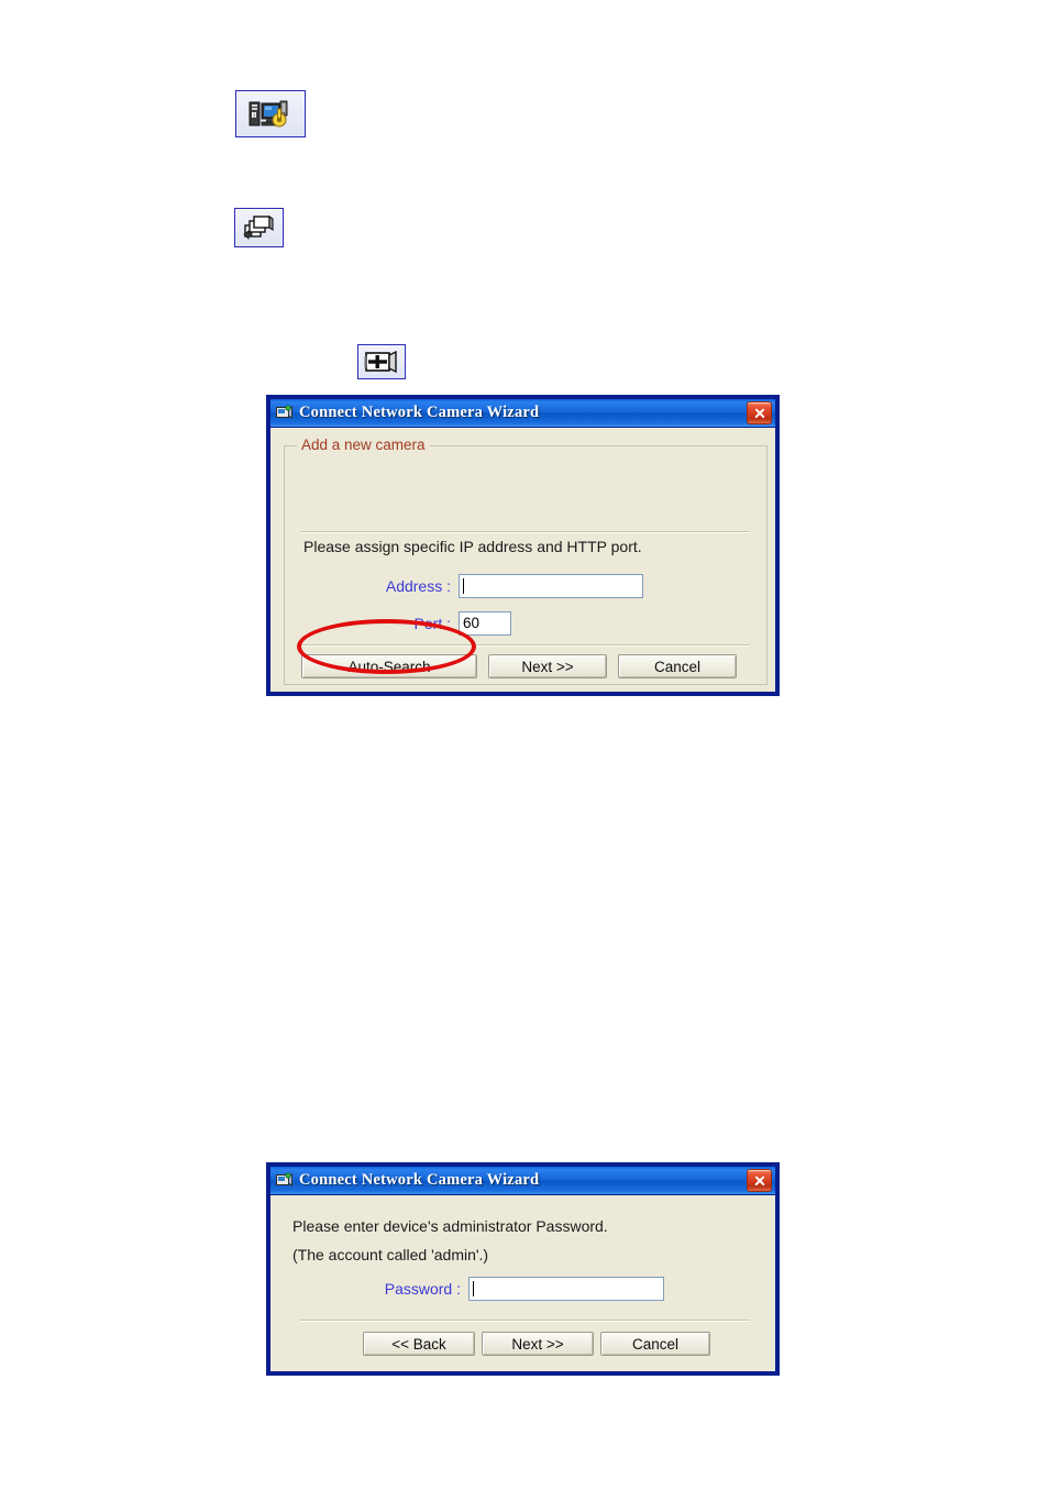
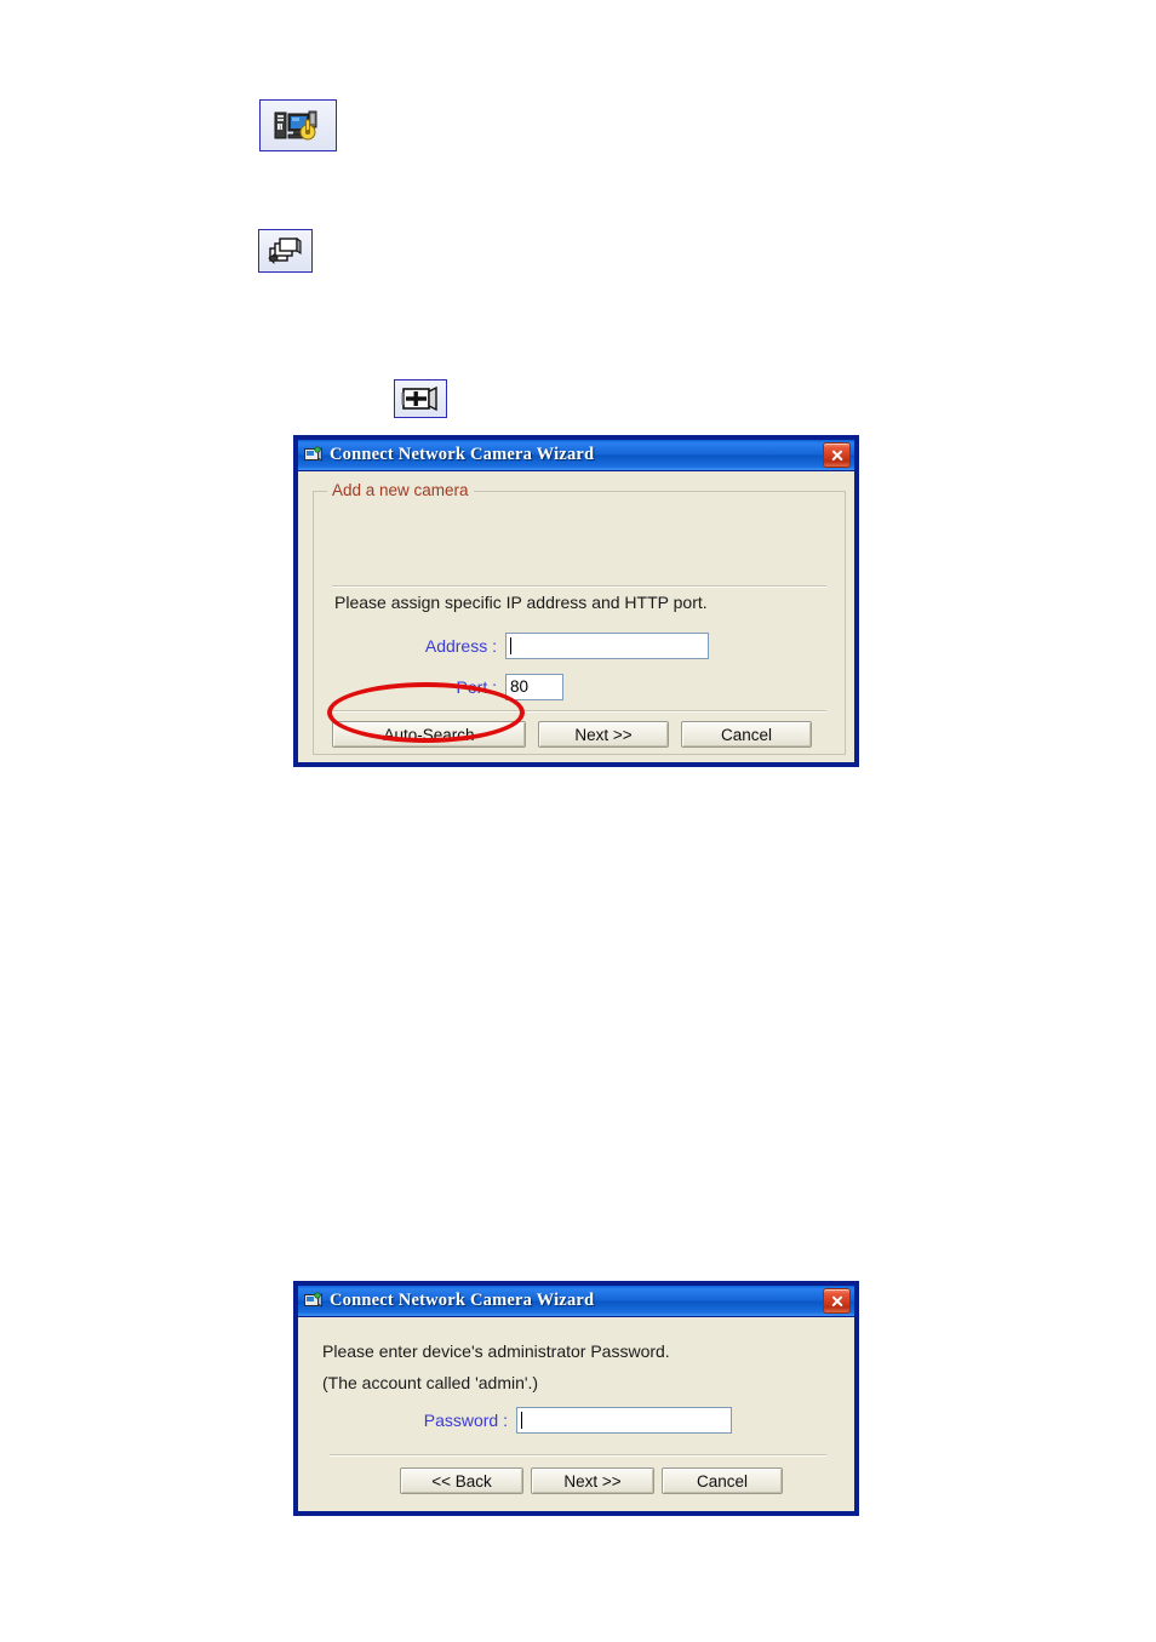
  Connect Network Camera Wizard
  Add a new camera
  Please assign specific IP address and HTTP port.
  Address :
  Port :
- 60
+ 80
  Auto-Search
  Next >>
  Cancel
  Connect Network Camera Wizard
  Please enter device's administrator Password.
  (The account called 'admin'.)
  Password :
  << Back
  Next >>
  Cancel
